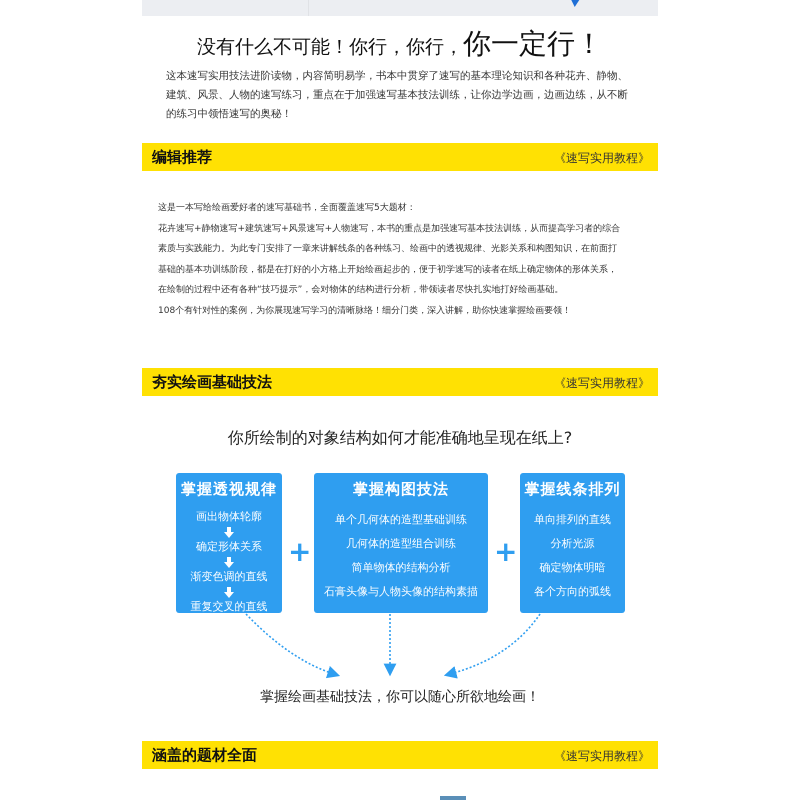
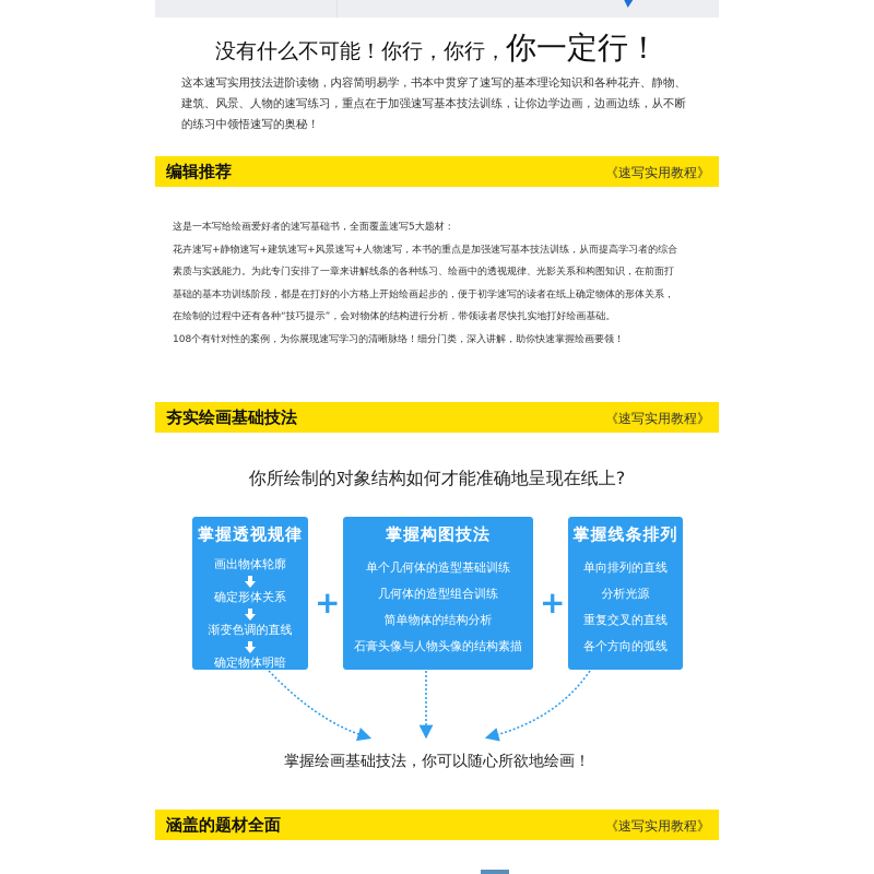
  没有什么不可能！你行，你行，你一定行！
  这本速写实用技法进阶读物，内容简明易学，书本中贯穿了速写的基本理论知识和各种花卉、静物、建筑、风景、人物的速写练习，重点在于加强速写基本技法训练，让你边学边画，边画边练，从不断的练习中领悟速写的奥秘！
  编辑推荐
  《速写实用教程》
  这是一本写给绘画爱好者的速写基础书，全面覆盖速写5大题材：
  花卉速写+静物速写+建筑速写+风景速写+人物速写，本书的重点是加强速写基本技法训练，从而提高学习者的综合
  素质与实践能力。为此专门安排了一章来讲解线条的各种练习、绘画中的透视规律、光影关系和构图知识，在前面打
  基础的基本功训练阶段，都是在打好的小方格上开始绘画起步的，便于初学速写的读者在纸上确定物体的形体关系，
  在绘制的过程中还有各种“技巧提示”，会对物体的结构进行分析，带领读者尽快扎实地打好绘画基础。
  108个有针对性的案例，为你展现速写学习的清晰脉络！细分门类，深入讲解，助你快速掌握绘画要领！
  夯实绘画基础技法
  《速写实用教程》
  你所绘制的对象结构如何才能准确地呈现在纸上?
  掌握透视规律
  画出物体轮廓
  确定形体关系
  渐变色调的直线
- 重复交叉的直线
+ 确定物体明暗
  +
  掌握构图技法
  单个几何体的造型基础训练
  几何体的造型组合训练
  简单物体的结构分析
  石膏头像与人物头像的结构素描
  +
  掌握线条排列
  单向排列的直线
  分析光源
- 确定物体明暗
+ 重复交叉的直线
  各个方向的弧线
  掌握绘画基础技法，你可以随心所欲地绘画！
  涵盖的题材全面
  《速写实用教程》
